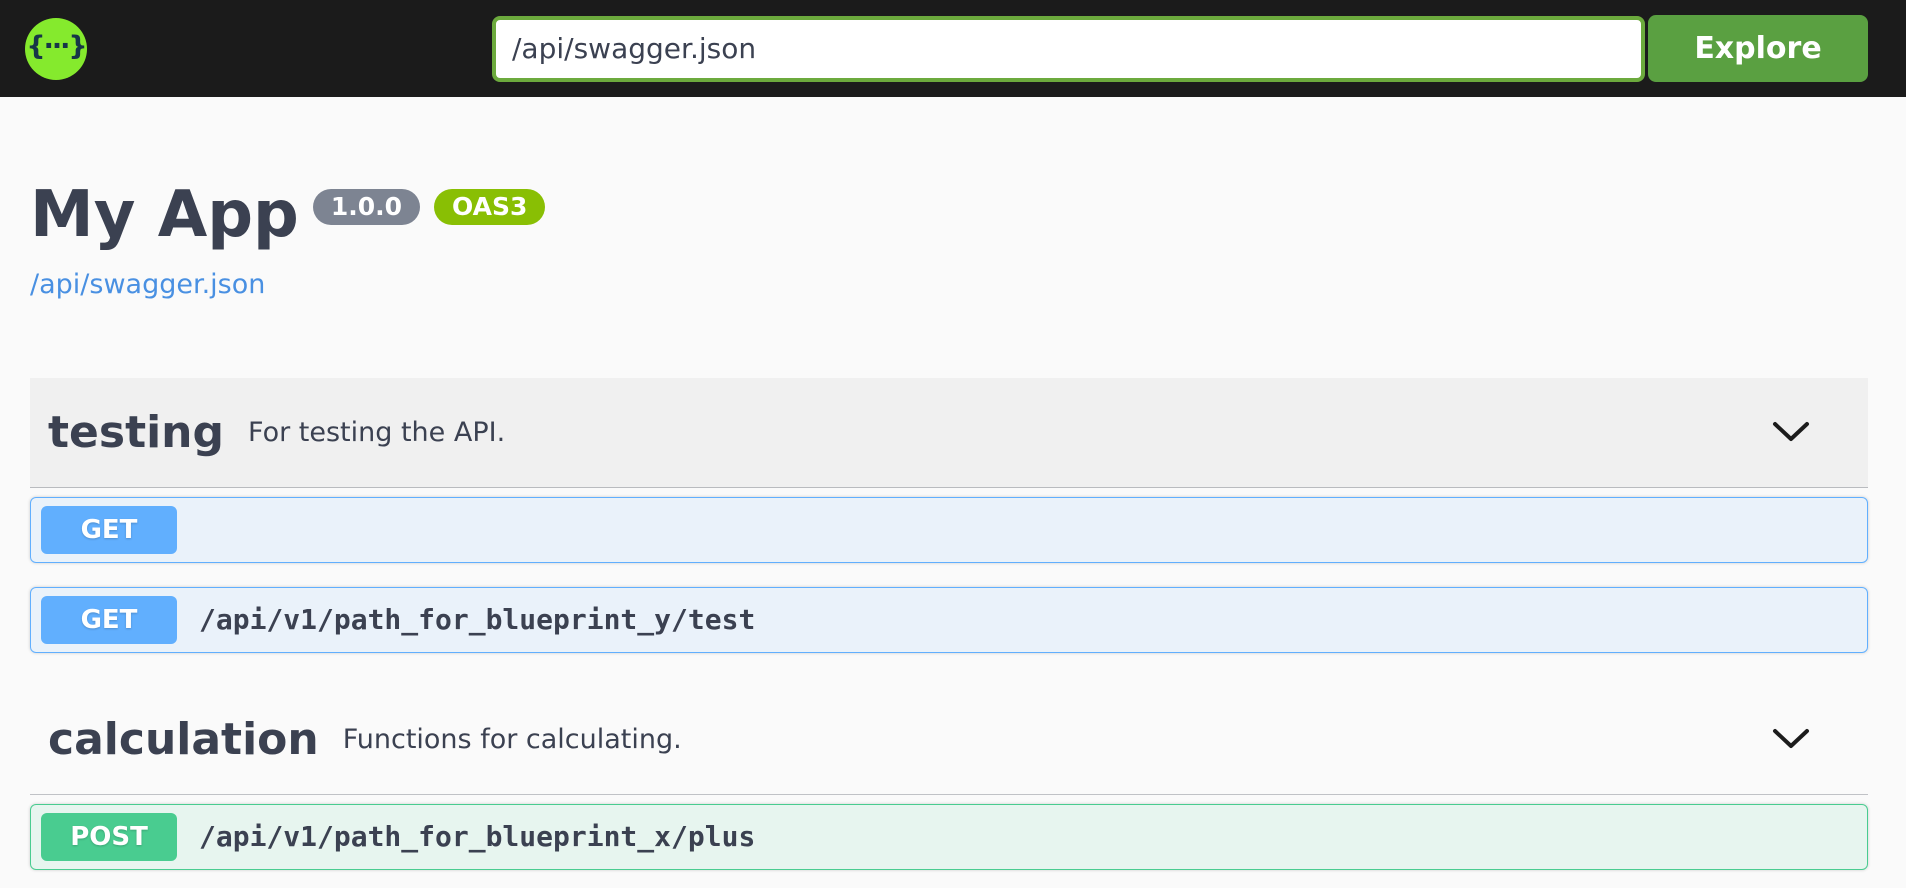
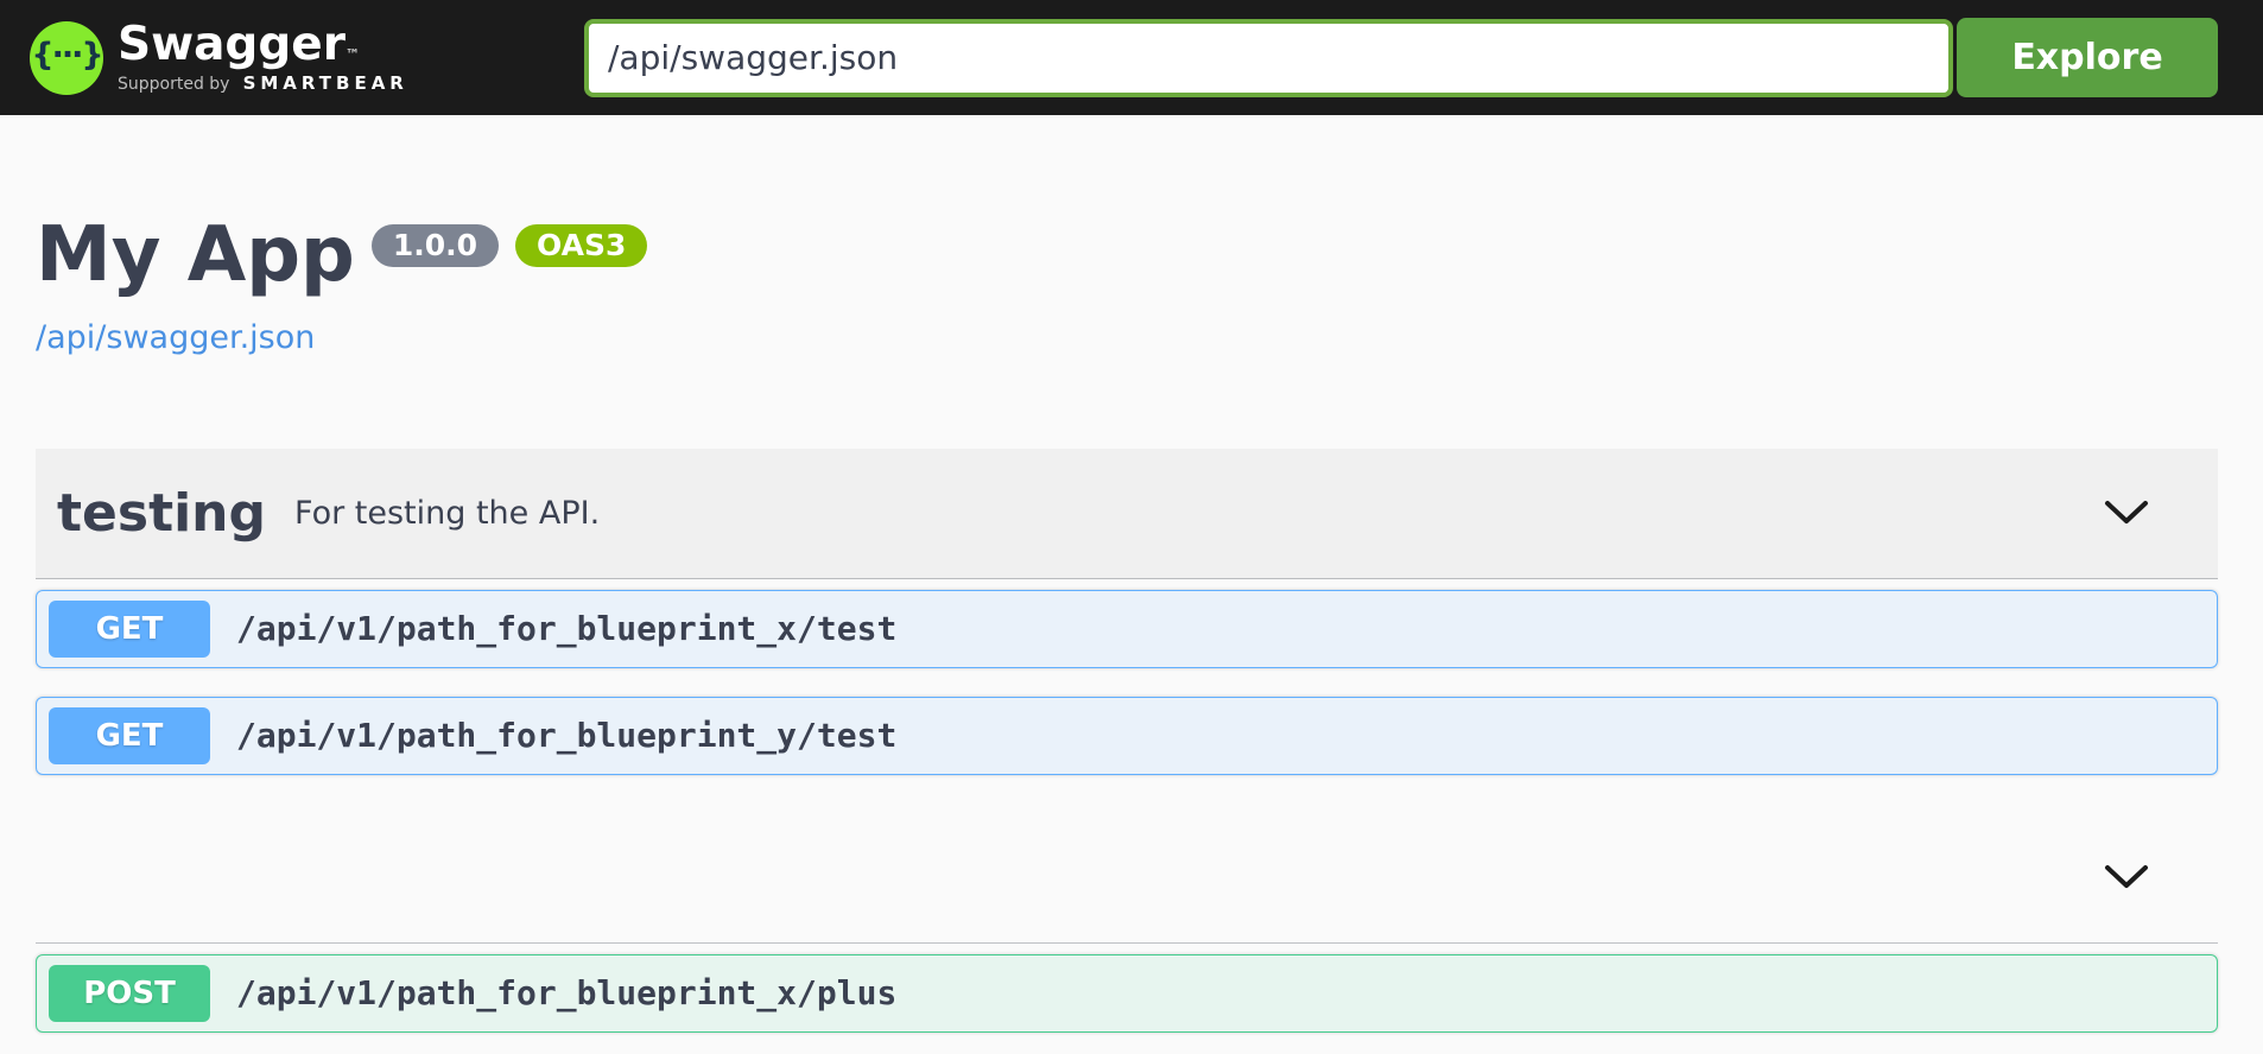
  {···}
+ Swagger™
+ Supported by SMARTBEAR
  /api/swagger.json
  Explore
  My App
  1.0.0
  OAS3
  /api/swagger.json
  testing
  For testing the API.
  GET
+ /api/v1/path_for_blueprint_x/test
  GET
  /api/v1/path_for_blueprint_y/test
- calculation
- Functions for calculating.
  POST
  /api/v1/path_for_blueprint_x/plus
